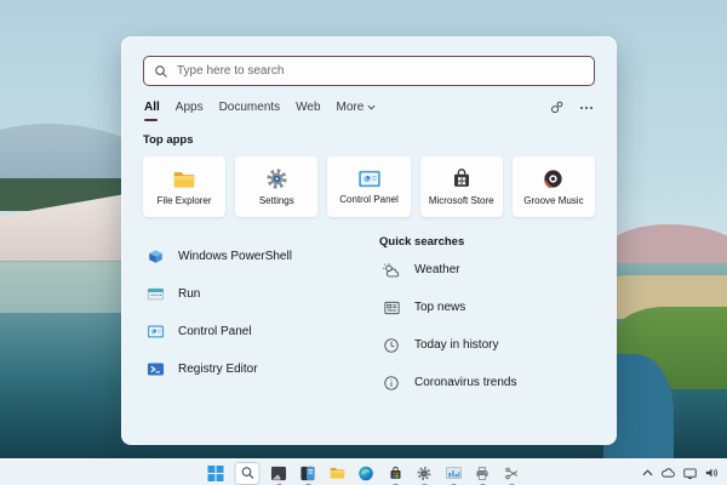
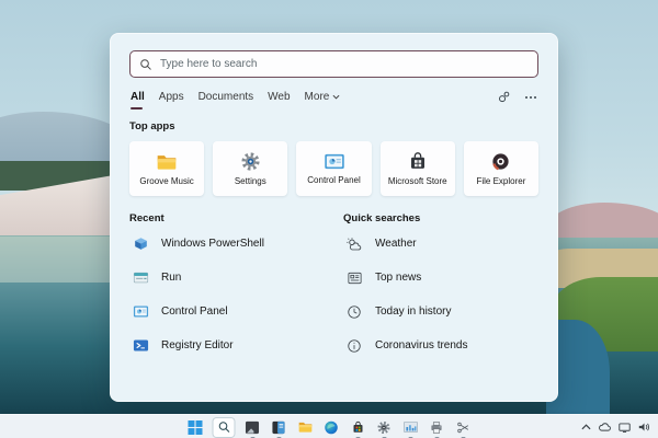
  Type here to search
  All
  Apps
  Documents
  Web
  More
  Top apps
- File Explorer
+ Groove Music
  Settings
  Control Panel
  Microsoft Store
- Groove Music
+ File Explorer
+ Recent
  Windows PowerShell
  Run
  Control Panel
  Registry Editor
  Quick searches
  Weather
  Top news
  Today in history
  Coronavirus trends
